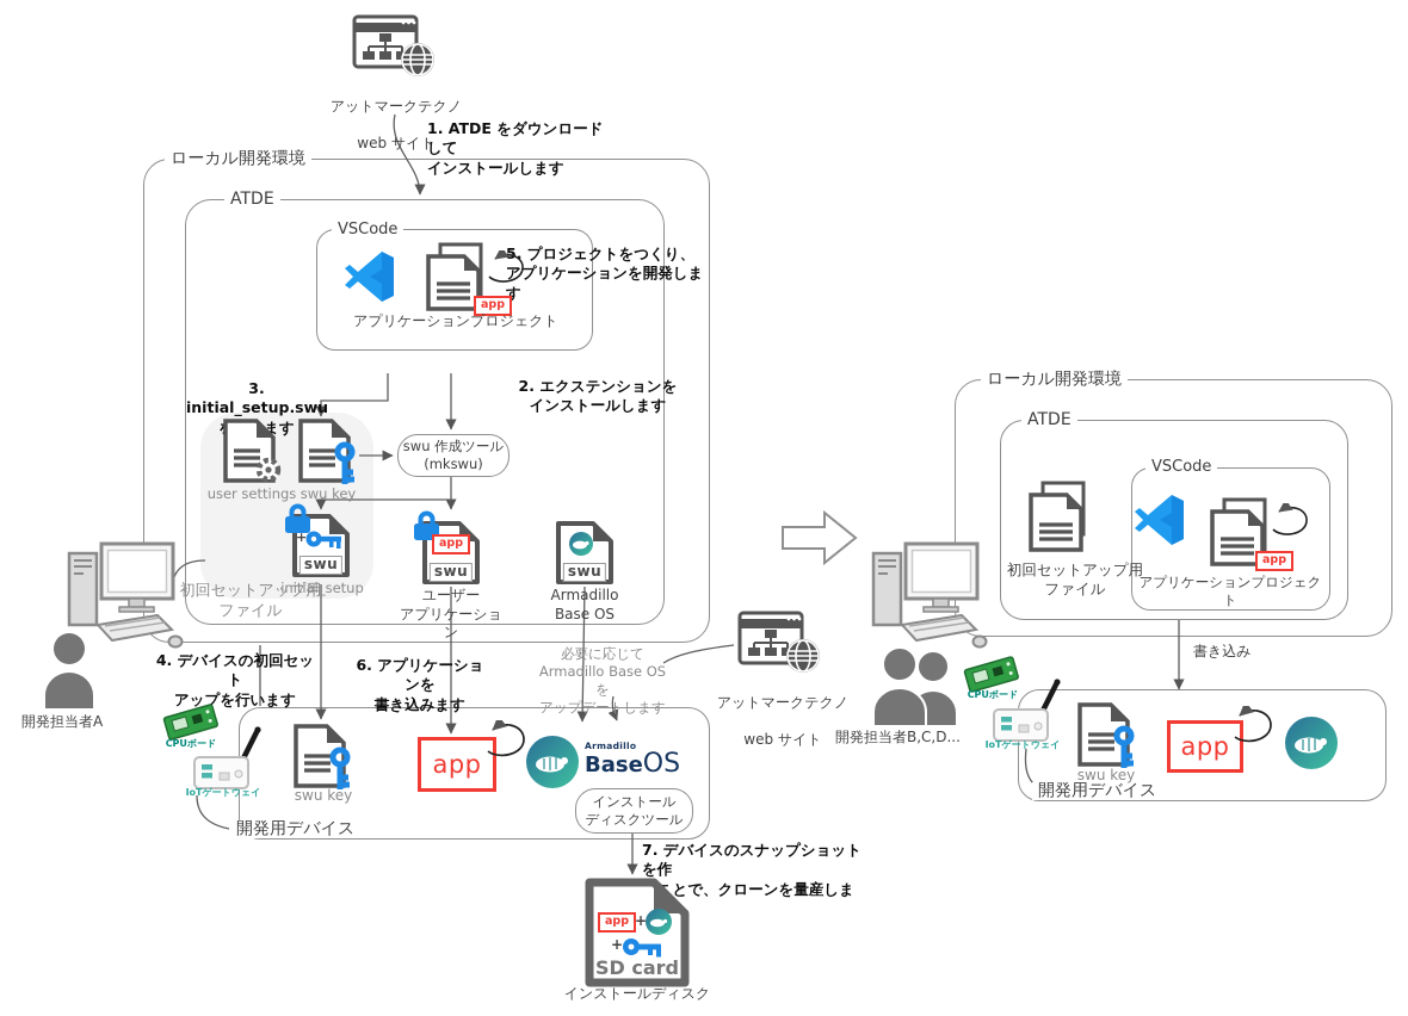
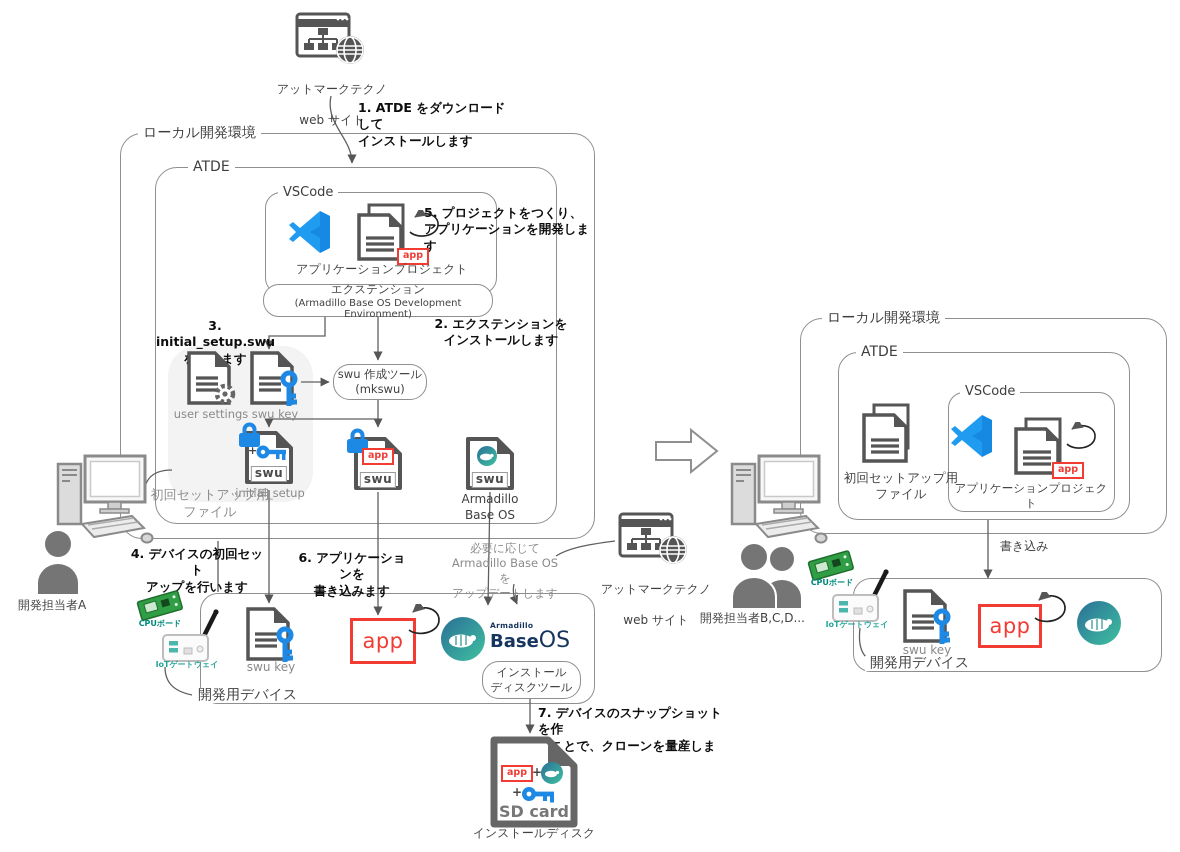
  ローカル開発環境
  ATDE
  VSCode
  開発用デバイス
  ローカル開発環境
  ATDE
  VSCode
  開発用デバイス
+ エクステンション
+ (Armadillo Base OS Development Environment)
  swu 作成ツール
  (mkswu)
  インストール
  ディスクツール
  1. ATDE をダウンロードして
  インストールします
  2. エクステンションを
  インストールします
  3. initial_setup.swu
  4. デバイスの初回セット
  アップを行います
  5. プロジェクトをつくり、
  アプリケーションを開発します
  6. アプリケーションを
  書き込みます
  7. デバイスのスナップショットを作
  とで、クローンを量産しま
  アットマークテクノ
  web サイト
  アットマークテクノ
  web サイト
  必要に応じて
  Armadillo Base OS を
  アップデートします
  app
  アプリケーションプロジェクト
  user settings
  swu key
  +
  swu
  initial_setup
  app
  swu
- ユーザー
- アプリケーション
  swu
  Armadillo
  Base OS
  初回セットアップ用
  ファイル
  開発担当者A
  CPUボード
  IoTゲートウェイ
  swu key
  app
  Armadillo
  BaseOS
  app
  +
  +
  SD card
  インストールディスク
  開発担当者B,C,D...
  初回セットアップ用
  ファイル
  app
  アプリケーションプロジェクト
  書き込み
  CPUボード
  IoTゲートウェイ
  swu key
  app
